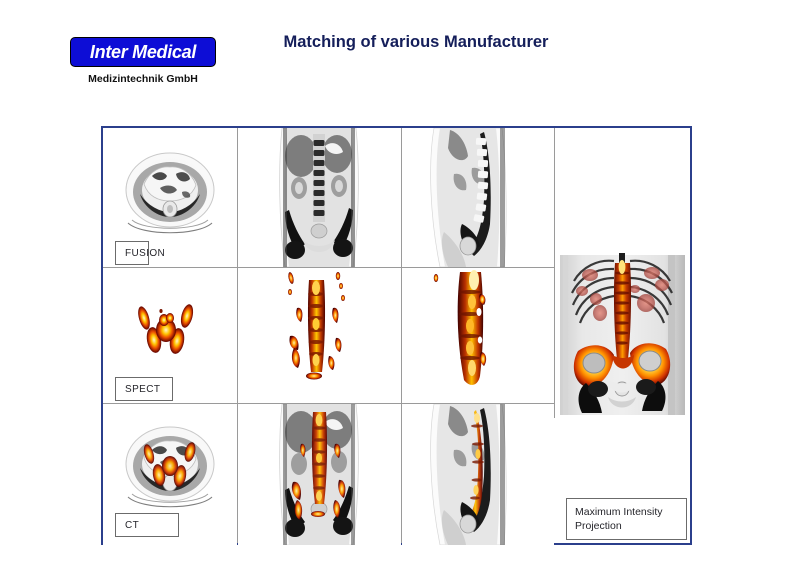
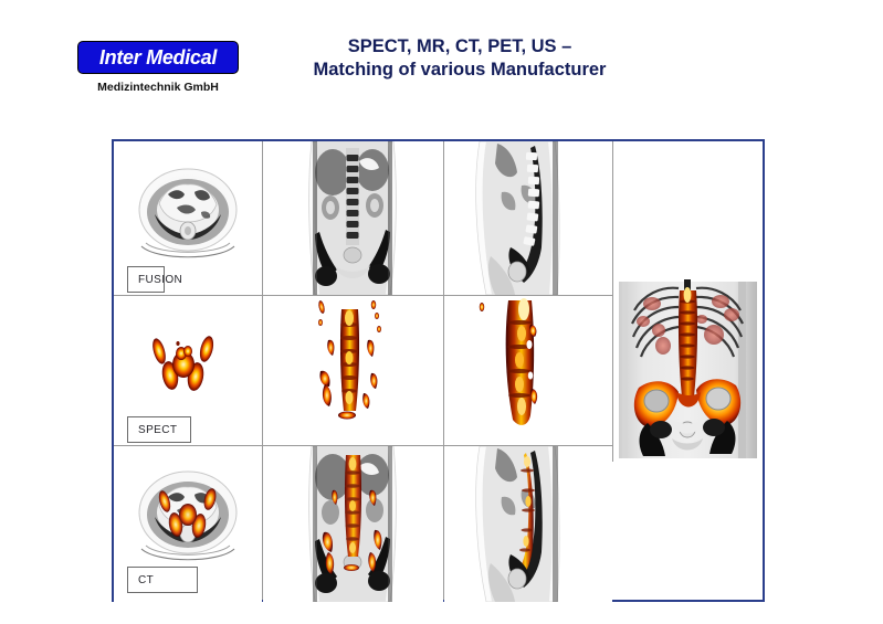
  Inter Medical
  Medizintechnik GmbH
+ SPECT, MR, CT, PET, US –
  Matching of various Manufacturer
  FUSION
  SPECT
  CT
- Maximum Intensity
- Projection
